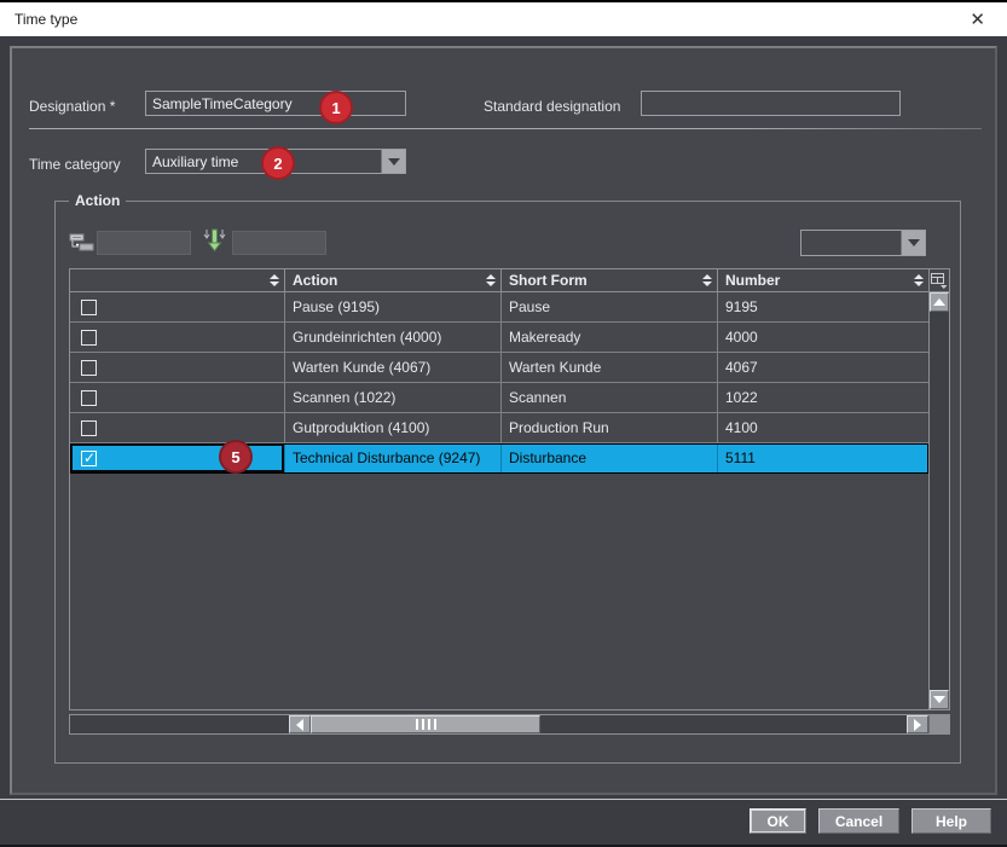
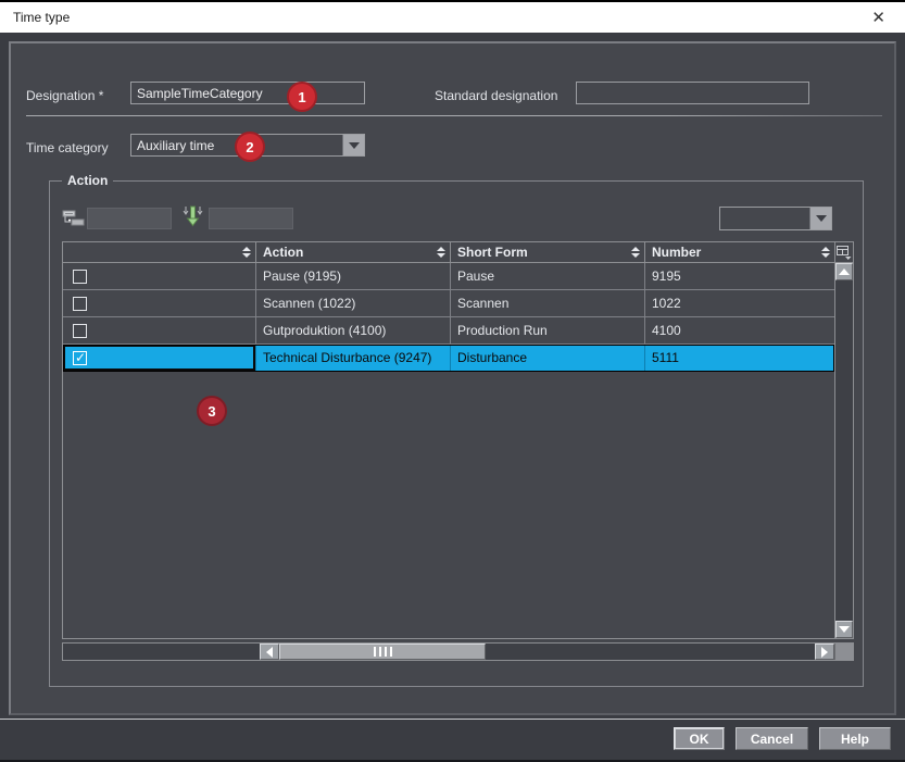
  Time type
  ✕
  Designation *
  SampleTimeCategory
  1
  Standard designation
  Time category
  Auxiliary time
  2
  Action
  Action
  Short Form
  Number
  Pause (9195)
  Pause
  9195
- Grundeinrichten (4000)
- Makeready
- 4000
- Warten Kunde (4067)
- Warten Kunde
- 4067
  Scannen (1022)
  Scannen
  1022
  Gutproduktion (4100)
  Production Run
  4100
  Technical Disturbance (9247)
  Disturbance
  5111
- 5
+ 3
  OK
  Cancel
  Help
